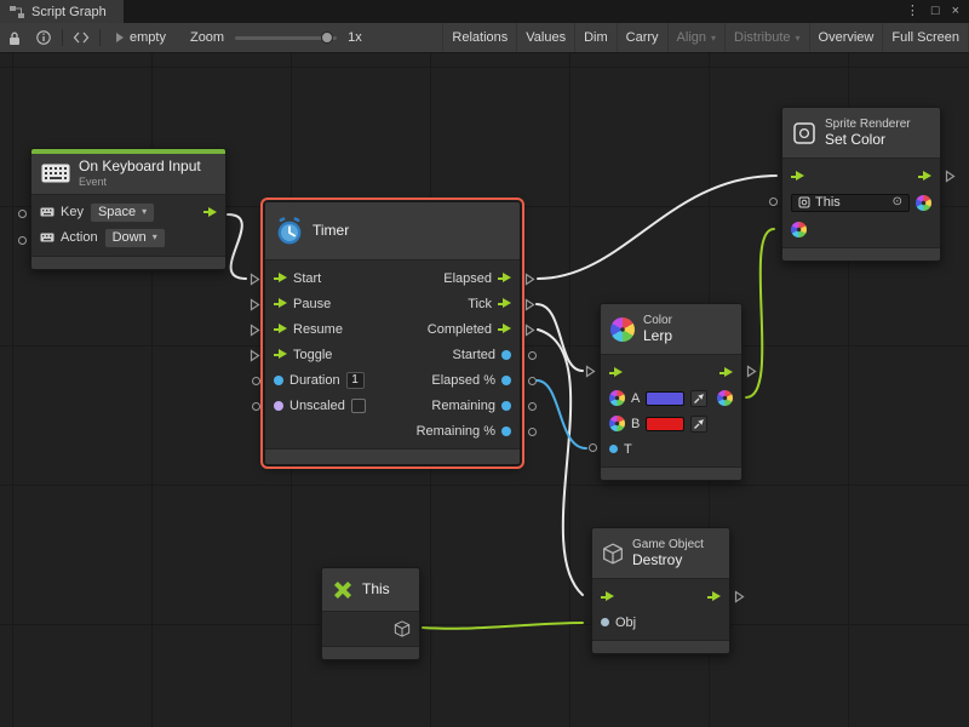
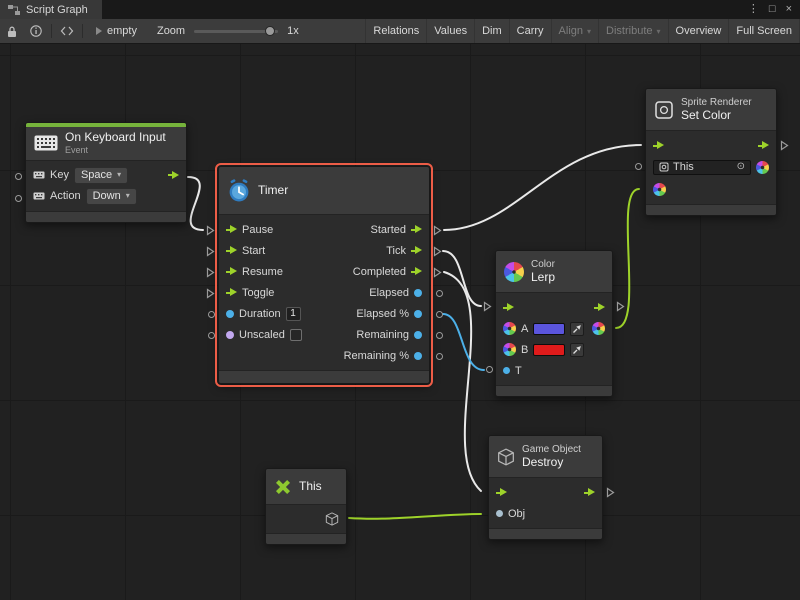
  Script Graph
  ⋮
  □
  ×
  empty
  Zoom
  1x
  Relations
  Values
  Dim
  Carry
  Align
  ▾
  Distribute
  ▾
  Overview
  Full Screen
  On Keyboard Input
  Event
  Key
  Space
  ▾
  Action
  Down
  ▾
  Timer
- Start
+ Pause
- Elapsed
+ Started
- Pause
+ Start
  Tick
  Resume
  Completed
  Toggle
- Started
+ Elapsed
  Duration
  1
  Elapsed %
  Unscaled
  Remaining
  Remaining %
  Sprite Renderer
  Set Color
  This
  ⊙
  Color
  Lerp
  A
  B
  T
  Game Object
  Destroy
  Obj
  This
